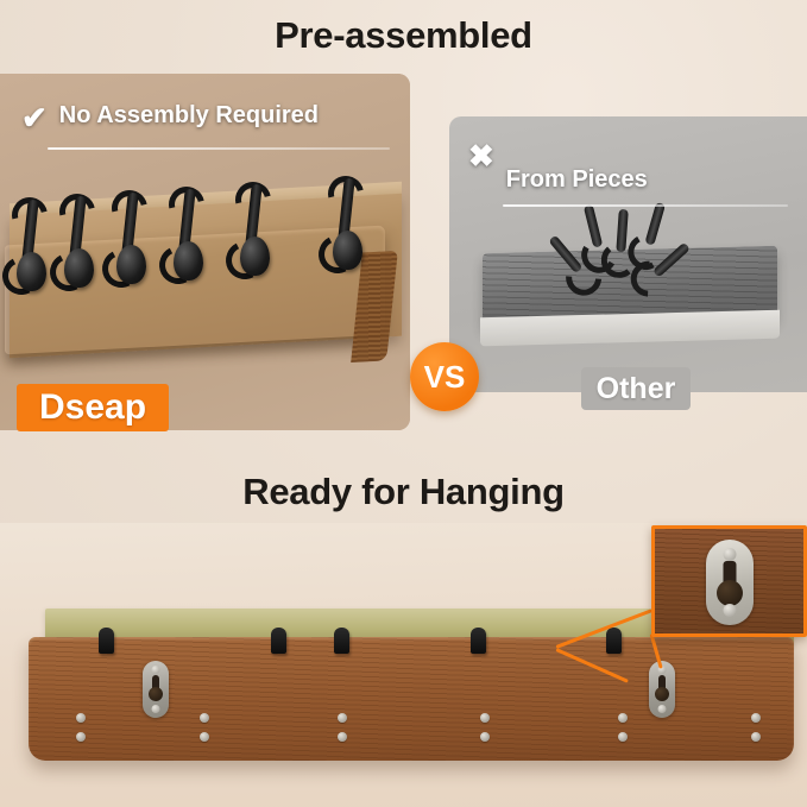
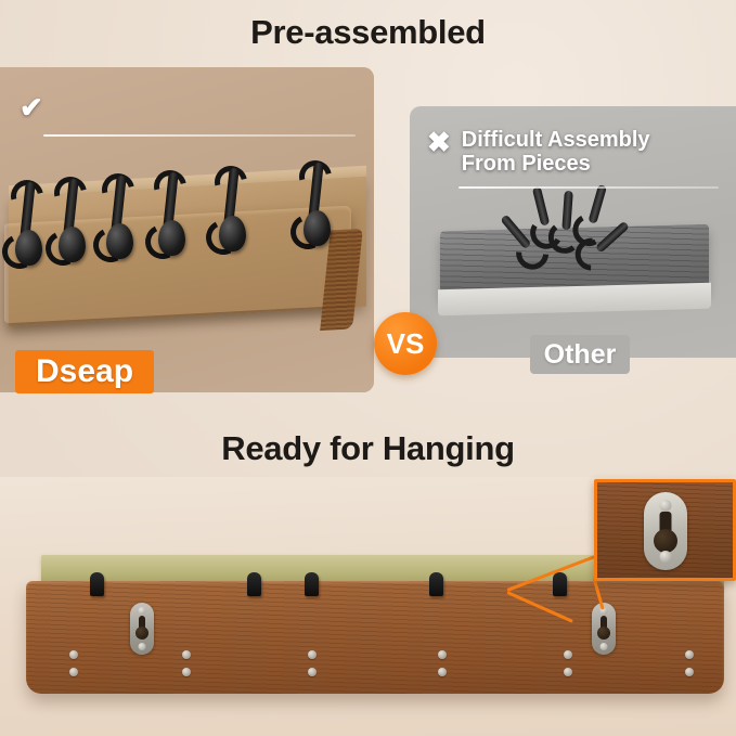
  Pre-assembled
  ✔
- No Assembly Required
  ✖
+ Difficult Assembly
  From Pieces
  Dseap
  VS
  Other
  Ready for Hanging
